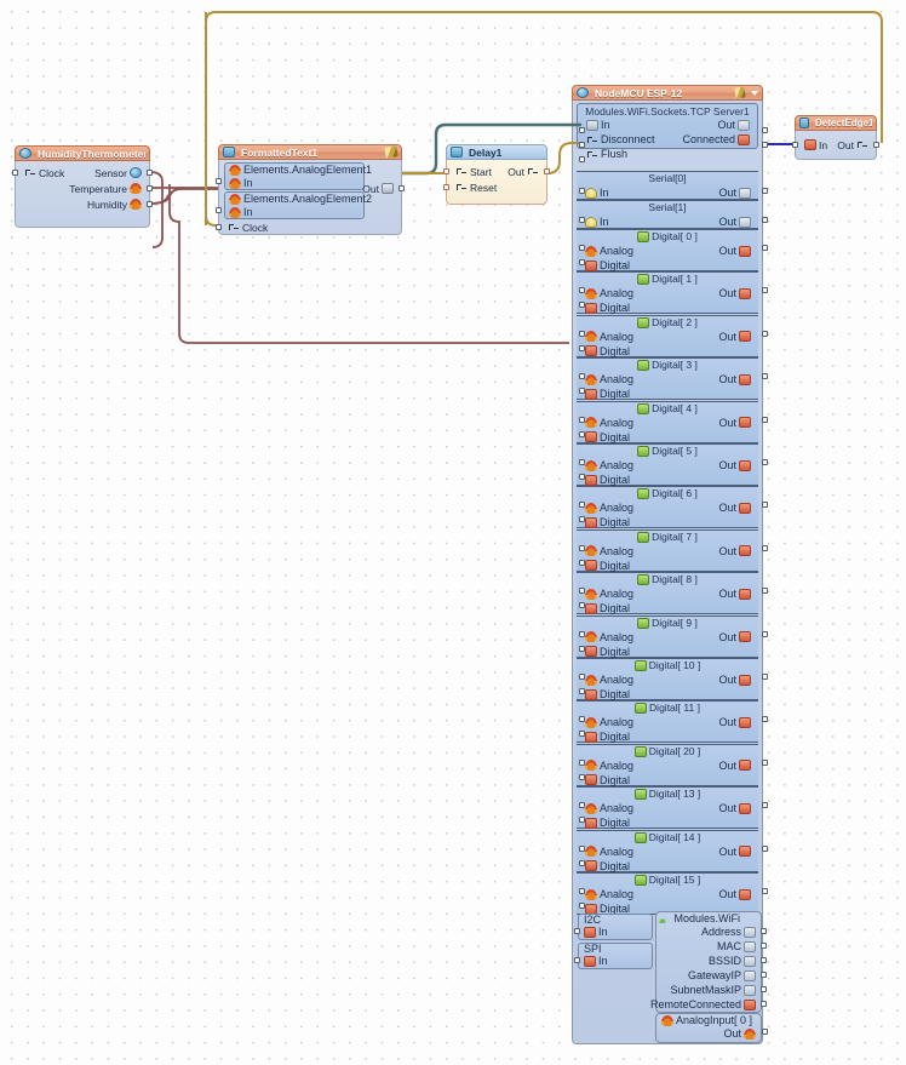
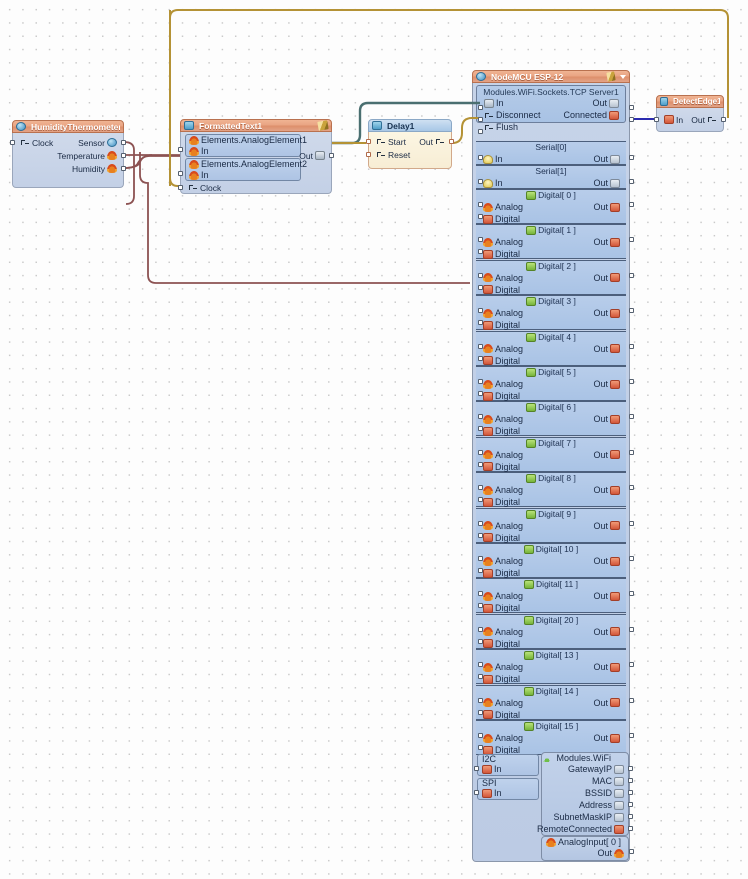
  HumidityThermomete
  Clock
  Sensor
  Temperature
  Humidity
  FormattedText1
  Elements.AnalogElement1
  In
  Elements.AnalogElement2
  In
  Clock
  Out
  Delay1
  Start
  Reset
  Out
  DetectEdge1
  In
  Out
  NodeMCU ESP-12
  Modules.WiFi.Sockets.TCP Server1
  In
  Out
  Disconnect
  Connected
  Flush
  Serial[0]
  In
  Out
  Serial[1]
  In
  Out
  Digital[ 0 ]
  Analog
  Out
  Digital
  Digital[ 1 ]
  Analog
  Out
  Digital
  Digital[ 2 ]
  Analog
  Out
  Digital
  Digital[ 3 ]
  Analog
  Out
  Digital
  Digital[ 4 ]
  Analog
  Out
  Digital
  Digital[ 5 ]
  Analog
  Out
  Digital
  Digital[ 6 ]
  Analog
  Out
  Digital
  Digital[ 7 ]
  Analog
  Out
  Digital
  Digital[ 8 ]
  Analog
  Out
  Digital
  Digital[ 9 ]
  Analog
  Out
  Digital
  Digital[ 10 ]
  Analog
  Out
  Digital
  Digital[ 11 ]
  Analog
  Out
  Digital
  Digital[ 20 ]
  Analog
  Out
  Digital
  Digital[ 13 ]
  Analog
  Out
  Digital
  Digital[ 14 ]
  Analog
  Out
  Digital
  Digital[ 15 ]
  Analog
  Out
  Digital
  I2C
  In
  SPI
  In
  Modules.WiFi
- Address
+ GatewayIP
  MAC
  BSSID
- GatewayIP
+ Address
  SubnetMaskIP
  RemoteConnected
  AnalogInput[ 0 ]
  Out
